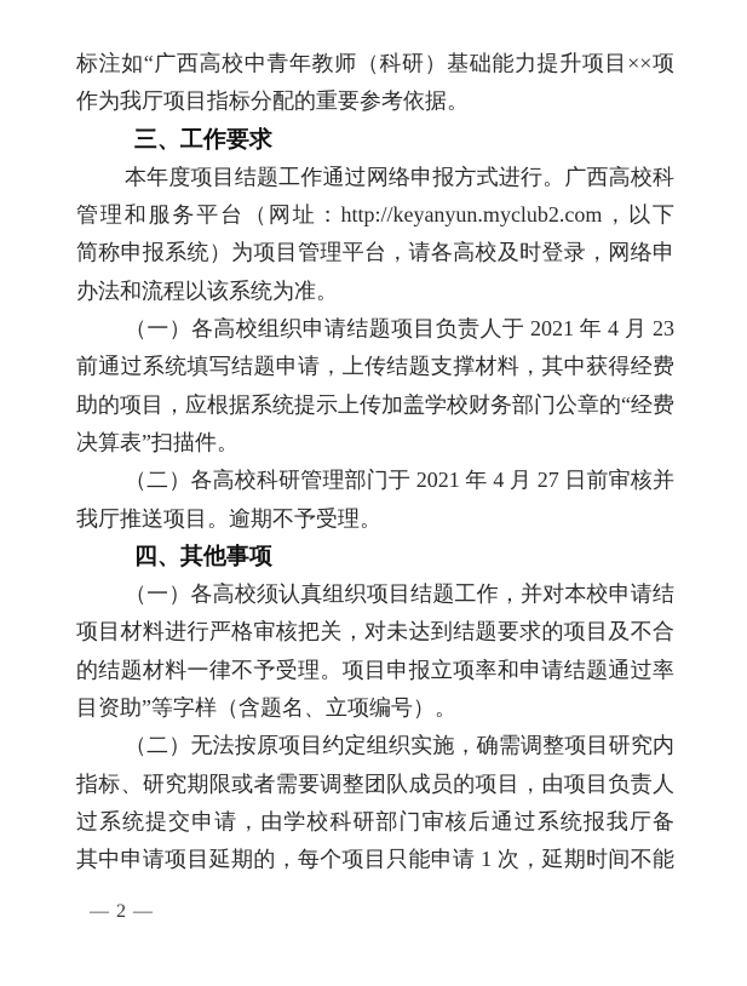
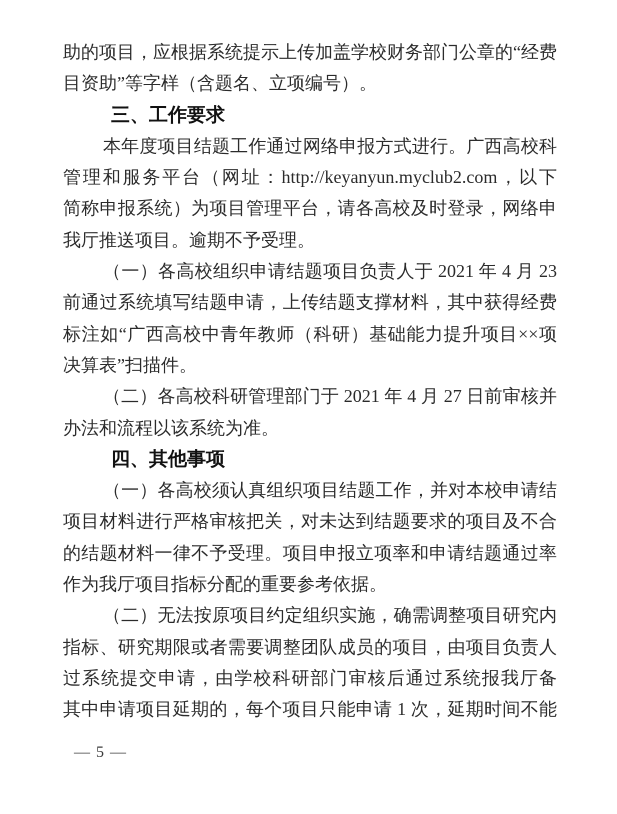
- 标注如“广西高校中青年教师（科研）基础能力提升项目××项
+ 助的项目，应根据系统提示上传加盖学校财务部门公章的“经费
- 作为我厅项目指标分配的重要参考依据。
+ 目资助”等字样（含题名、立项编号）。
  三、工作要求
  本年度项目结题工作通过网络申报方式进行。广西高校科
  管理和服务平台（网址：http://keyanyun.myclub2.com，以下
  简称申报系统）为项目管理平台，请各高校及时登录，网络申
- 办法和流程以该系统为准。
+ 我厅推送项目。逾期不予受理。
  （一）各高校组织申请结题项目负责人于 2021 年 4 月 23
  前通过系统填写结题申请，上传结题支撑材料，其中获得经费
- 助的项目，应根据系统提示上传加盖学校财务部门公章的“经费
+ 标注如“广西高校中青年教师（科研）基础能力提升项目××项
  决算表”扫描件。
  （二）各高校科研管理部门于 2021 年 4 月 27 日前审核并
- 我厅推送项目。逾期不予受理。
+ 办法和流程以该系统为准。
  四、其他事项
  （一）各高校须认真组织项目结题工作，并对本校申请结
  项目材料进行严格审核把关，对未达到结题要求的项目及不合
  的结题材料一律不予受理。项目申报立项率和申请结题通过率
- 目资助”等字样（含题名、立项编号）。
+ 作为我厅项目指标分配的重要参考依据。
  （二）无法按原项目约定组织实施，确需调整项目研究内
  指标、研究期限或者需要调整团队成员的项目，由项目负责人
  过系统提交申请，由学校科研部门审核后通过系统报我厅备
  其中申请项目延期的，每个项目只能申请 1 次，延期时间不能
- — 2 —
+ — 5 —
